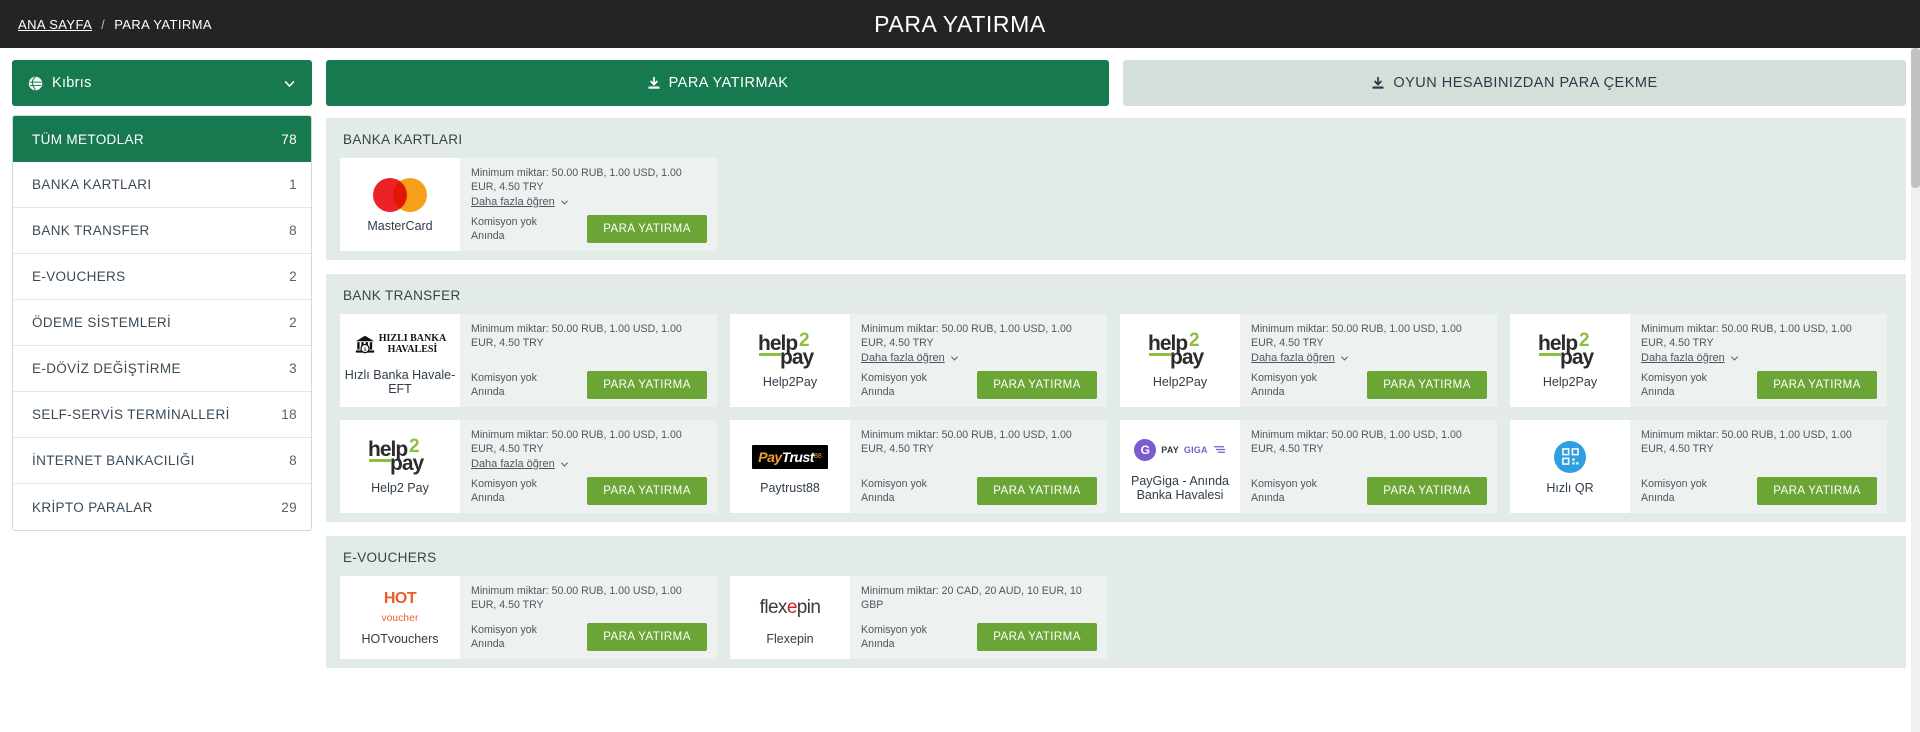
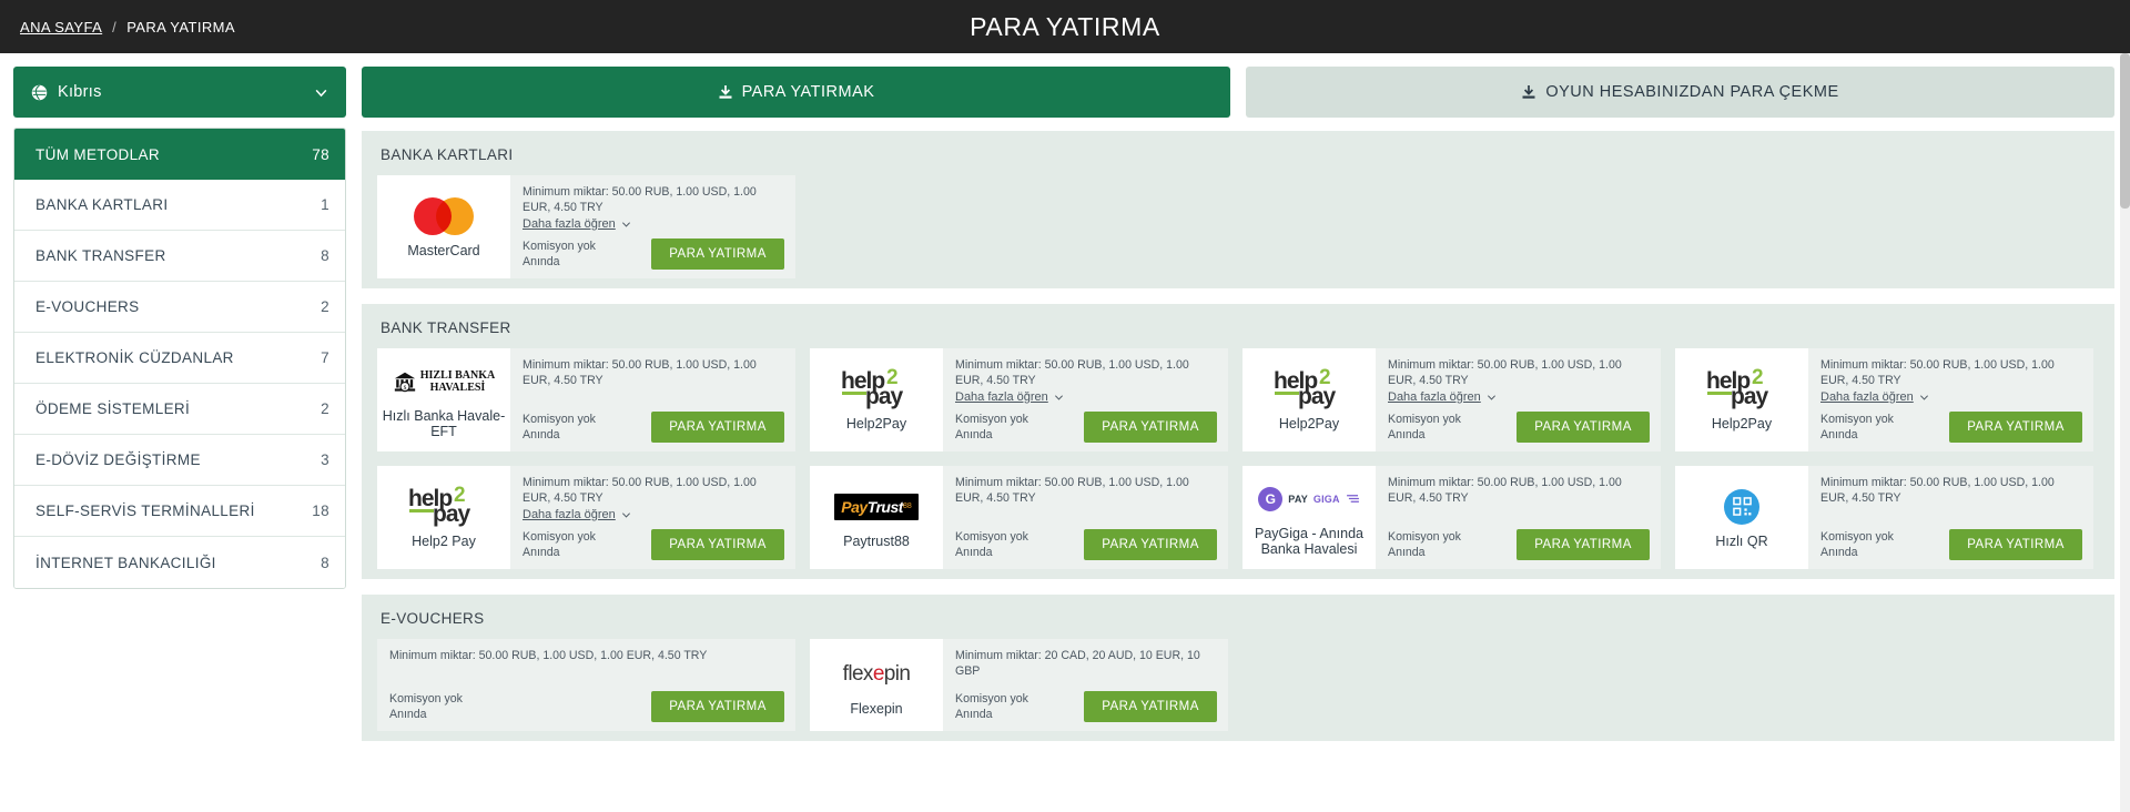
  ANA SAYFA
  /
  PARA YATIRMA
  PARA YATIRMA
  Kıbrıs
  TÜM METODLAR
  78
  BANKA KARTLARI
  1
  BANK TRANSFER
  8
  E-VOUCHERS
  2
+ ELEKTRONİK CÜZDANLAR
+ 7
  ÖDEME SİSTEMLERİ
  2
  E-DÖVİZ DEĞİŞTİRME
  3
  SELF-SERVİS TERMİNALLERİ
  18
  İNTERNET BANKACILIĞI
  8
- KRİPTO PARALAR
- 29
  PARA YATIRMAK
  OYUN HESABINIZDAN PARA ÇEKME
  BANKA KARTLARI
  MasterCard
  Minimum miktar: 50.00 RUB, 1.00 USD, 1.00 EUR, 4.50 TRY
  Daha fazla öğren
  Komisyon yok
  Anında
  PARA YATIRMA
  BANK TRANSFER
  HIZLI BANKA
  HAVALESİ
  Hızlı Banka Havale-EFT
  Minimum miktar: 50.00 RUB, 1.00 USD, 1.00 EUR, 4.50 TRY
  Komisyon yok
  Anında
  PARA YATIRMA
  help
  2
  pay
  Help2Pay
  Minimum miktar: 50.00 RUB, 1.00 USD, 1.00 EUR, 4.50 TRY
  Daha fazla öğren
  Komisyon yok
  Anında
  PARA YATIRMA
  help
  2
  pay
  Help2Pay
  Minimum miktar: 50.00 RUB, 1.00 USD, 1.00 EUR, 4.50 TRY
  Daha fazla öğren
  Komisyon yok
  Anında
  PARA YATIRMA
  help
  2
  pay
  Help2Pay
  Minimum miktar: 50.00 RUB, 1.00 USD, 1.00 EUR, 4.50 TRY
  Daha fazla öğren
  Komisyon yok
  Anında
  PARA YATIRMA
  help
  2
  pay
  Help2 Pay
  Minimum miktar: 50.00 RUB, 1.00 USD, 1.00 EUR, 4.50 TRY
  Daha fazla öğren
  Komisyon yok
  Anında
  PARA YATIRMA
  Pay
  Trust
  Paytrust88
  Minimum miktar: 50.00 RUB, 1.00 USD, 1.00 EUR, 4.50 TRY
  Komisyon yok
  Anında
  PARA YATIRMA
  G
  PAY
  GIGA
  PayGiga - Anında Banka Havalesi
  Minimum miktar: 50.00 RUB, 1.00 USD, 1.00 EUR, 4.50 TRY
  Komisyon yok
  Anında
  PARA YATIRMA
  Hızlı QR
  Minimum miktar: 50.00 RUB, 1.00 USD, 1.00 EUR, 4.50 TRY
  Komisyon yok
  Anında
  PARA YATIRMA
  E-VOUCHERS
- HOT
- voucher
- HOTvouchers
  Minimum miktar: 50.00 RUB, 1.00 USD, 1.00 EUR, 4.50 TRY
  Komisyon yok
  Anında
  PARA YATIRMA
  flexepin
  Flexepin
  Minimum miktar: 20 CAD, 20 AUD, 10 EUR, 10 GBP
  Komisyon yok
  Anında
  PARA YATIRMA
